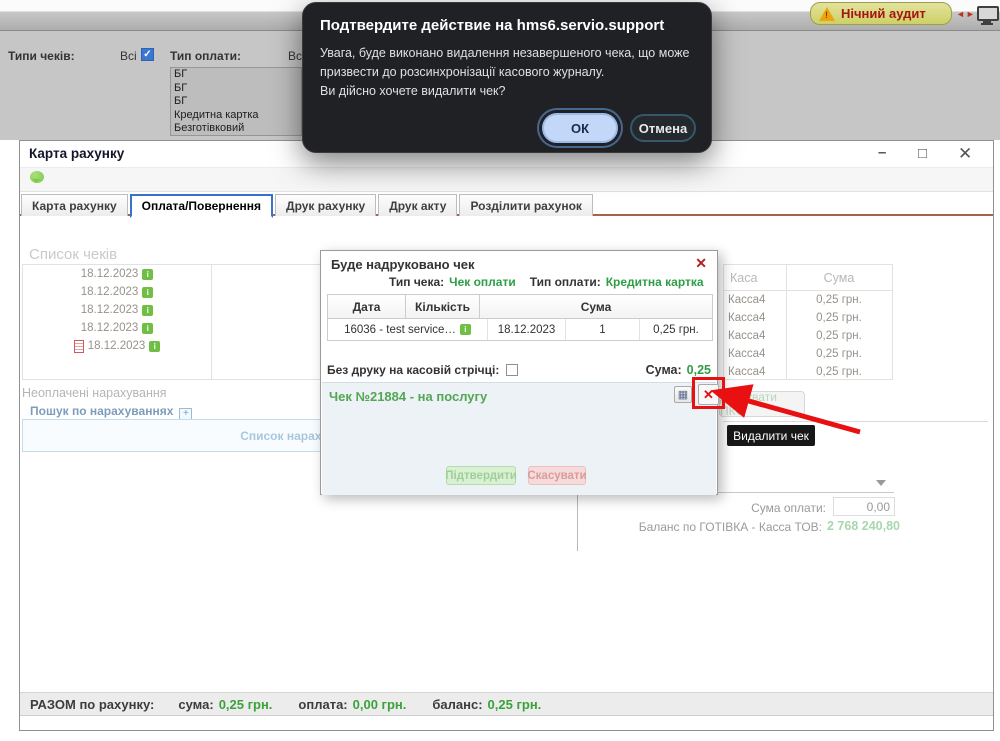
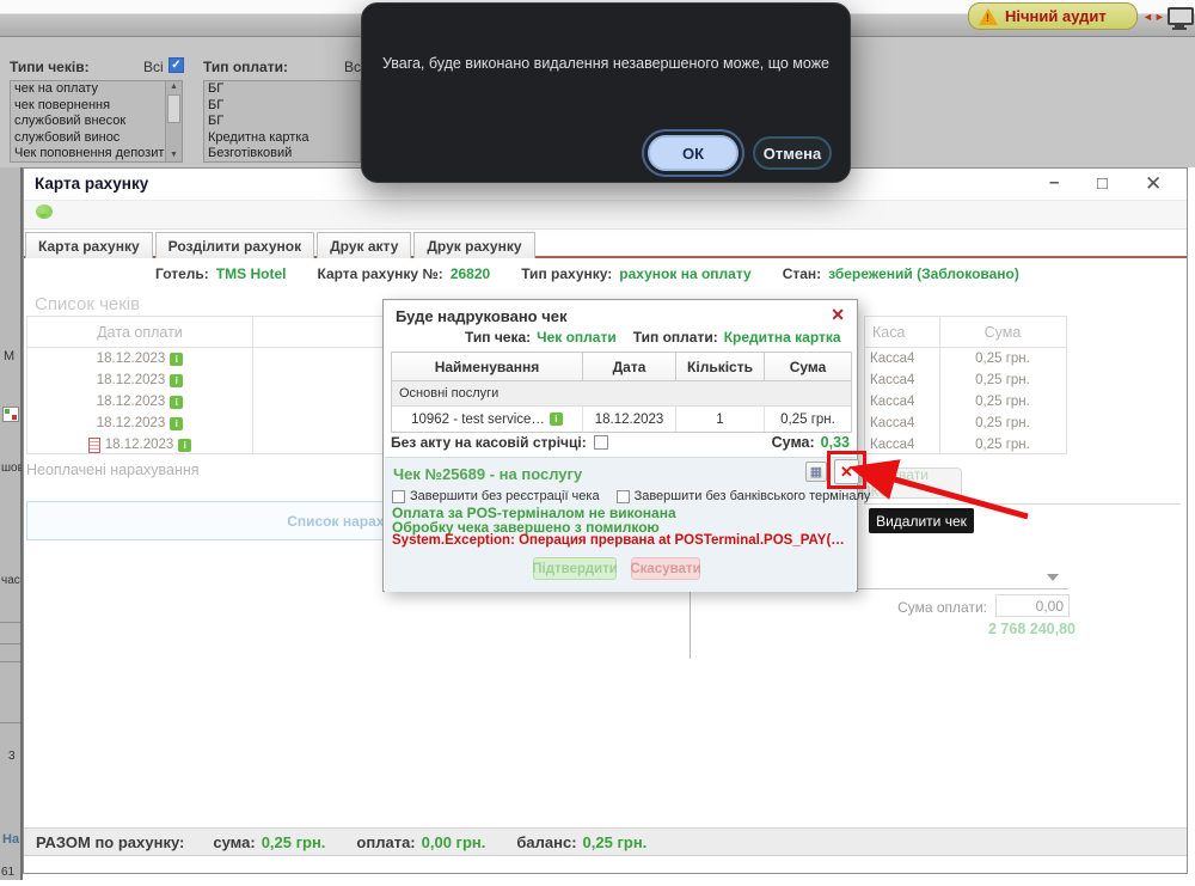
  !
  Нічний аудит
  ◄►
  Типи чеків:
  Всі
  ✓
+ чек на оплату
+ чек повернення
+ службовий внесок
+ службовий винос
+ Чек поповнення депозит
  Тип оплати:
  БГ
  БГ
  БГ
  Кредитна картка
  Безготівковий
+ М
+ шов
+ час
+ 3
+ На
+ 61
  Карта рахунку
  –
  □
  ✕
  Карта рахунку
- Оплата/Повернення
- Друк рахунку
+ Розділити рахунок
  Друк акту
- Розділити рахунок
+ Друк рахунку
+ Готель:
+ TMS Hotel
+ Карта рахунку №:
+ 26820
+ Тип рахунку:
+ рахунок на оплату
+ Стан:
+ збережений (Заблоковано)
  Список чеків
+ Дата оплати
  18.12.2023
  i
  18.12.2023
  i
  18.12.2023
  i
  18.12.2023
  i
  18.12.2023
  i
  Неоплачені нарахування
- Пошук по нарахуваннях +
  Каса
  Сума
  Касса4
  0,25 грн.
  Касса4
  0,25 грн.
  Касса4
  0,25 грн.
  Касса4
  0,25 грн.
  Касса4
  0,25 грн.
  Дувати ПКО
  Видалити чек
  Сума оплати:
  0,00
- Баланс по ГОТІВКА - Касса ТОВ:
  2 768 240,80
  РАЗОМ по рахунку:
  сума:
  0,25 грн.
  оплата:
  0,00 грн.
  баланс:
  0,25 грн.
  Буде надруковано чек
  ✕
  Тип чека:
  Чек оплати
  Тип оплати:
  Кредитна картка
+ Найменування
  Дата
  Кількість
  Сума
+ Основні послуги
- 16036 - test service…
+ 10962 - test service…
  i
  18.12.2023
  1
  0,25 грн.
- Без друку на касовій стрічці:
+ Без акту на касовій стрічці:
  Сума:
- 0,25
+ 0,33
- Чек №21884 - на послугу
+ Чек №25689 - на послугу
  ▦
  ✕
+ Завершити без реєстрації чека
+ Завершити без банківського терміналу
+ Оплата за POS-терміналом не виконана
+ Обробку чека завершено з помилкою
+ System.Exception: Операция прервана at POSTerminal.POS_PAY(…
  Підтвердити
  Скасувати
- Подтвердите действие на hms6.servio.support
- Увага, буде виконано видалення незавершеного чека, що може
+ Увага, буде виконано видалення незавершеного може, що може
- призвести до розсинхронізації касового журналу.
- Ви дійсно хочете видалити чек?
  ОК
  Отмена
